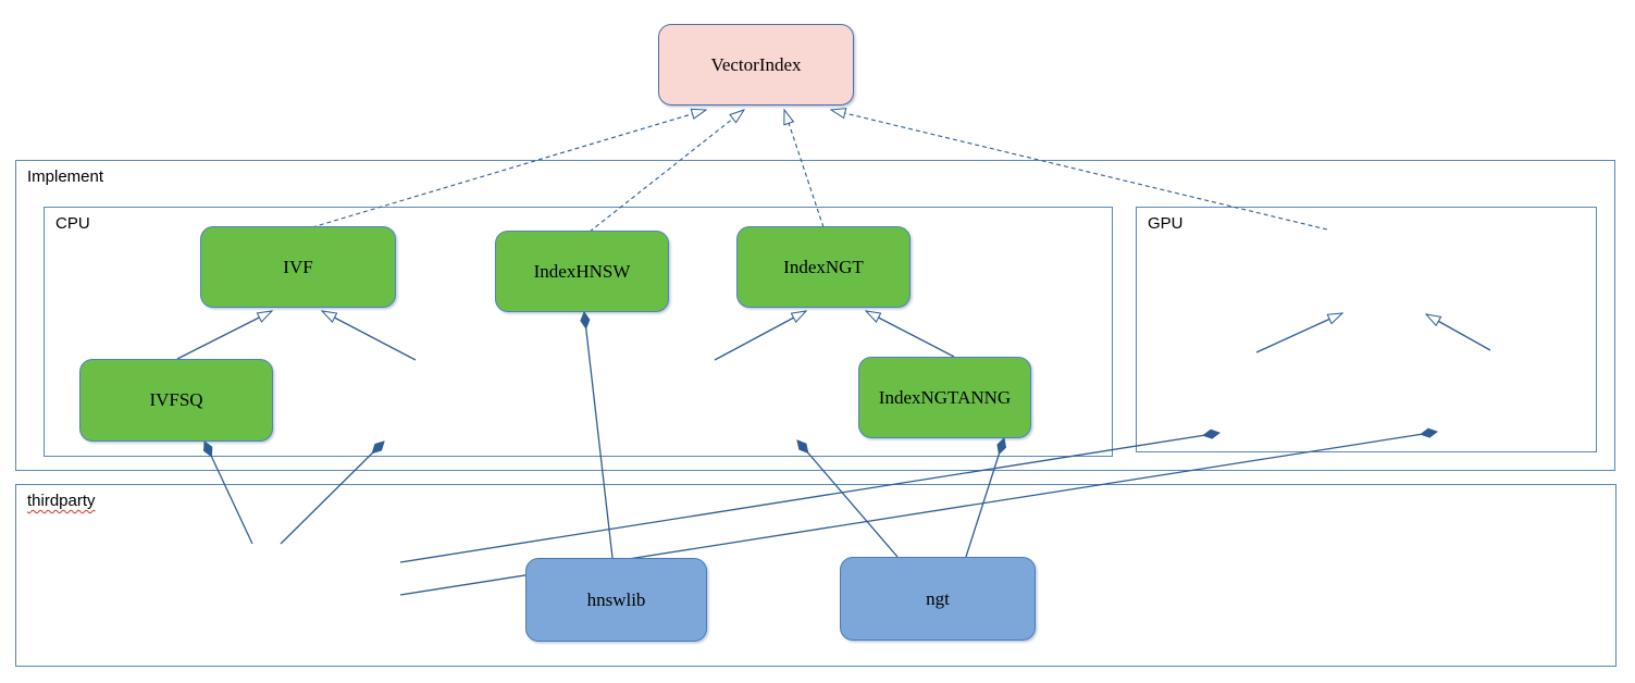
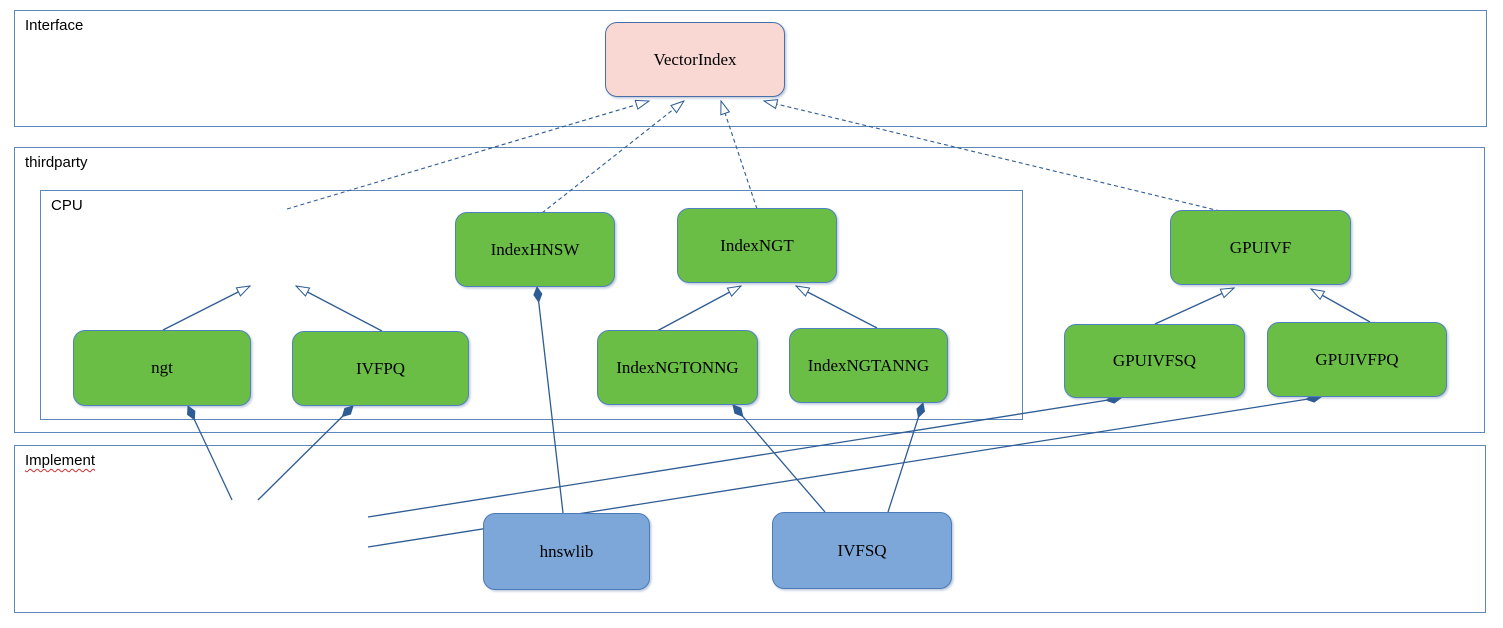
+ Interface
- Implement
+ thirdparty
  CPU
- GPU
- thirdparty
+ Implement
  VectorIndex
- IVF
  IndexHNSW
  IndexNGT
- IVFSQ
+ ngt
+ IVFPQ
+ IndexNGTONNG
  IndexNGTANNG
+ GPUIVF
+ GPUIVFSQ
+ GPUIVFPQ
  hnswlib
- ngt
+ IVFSQ
